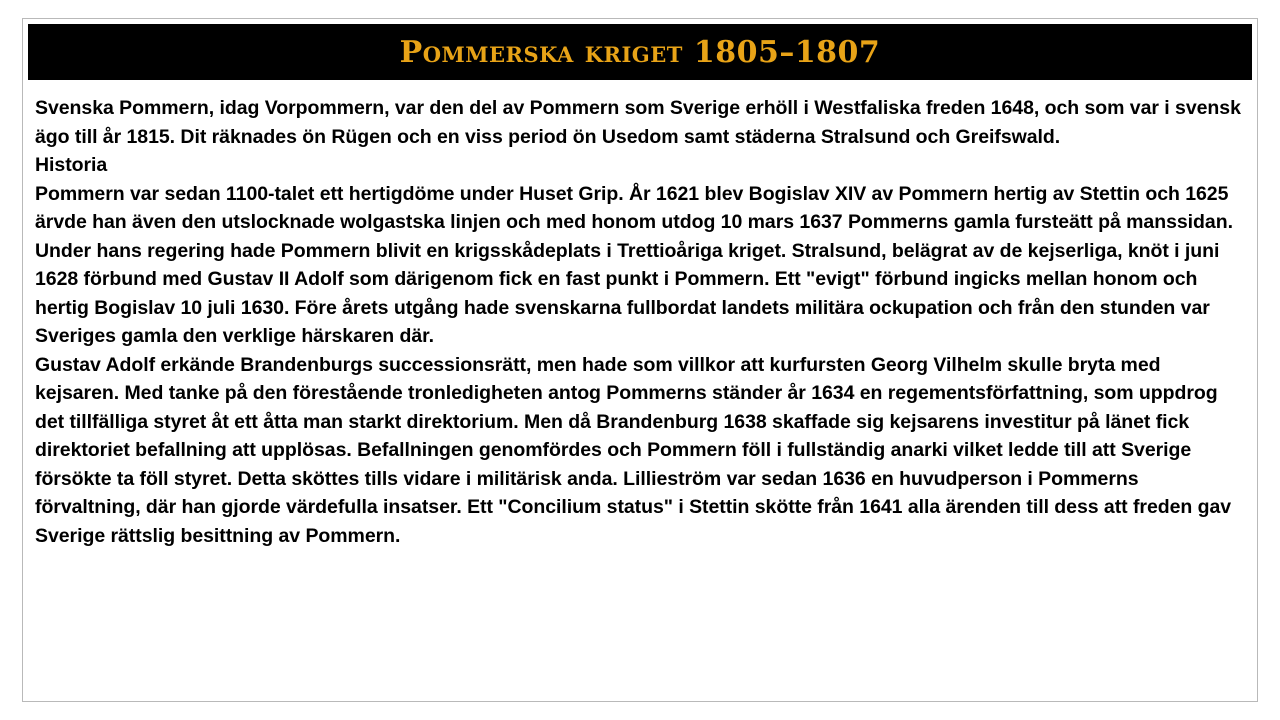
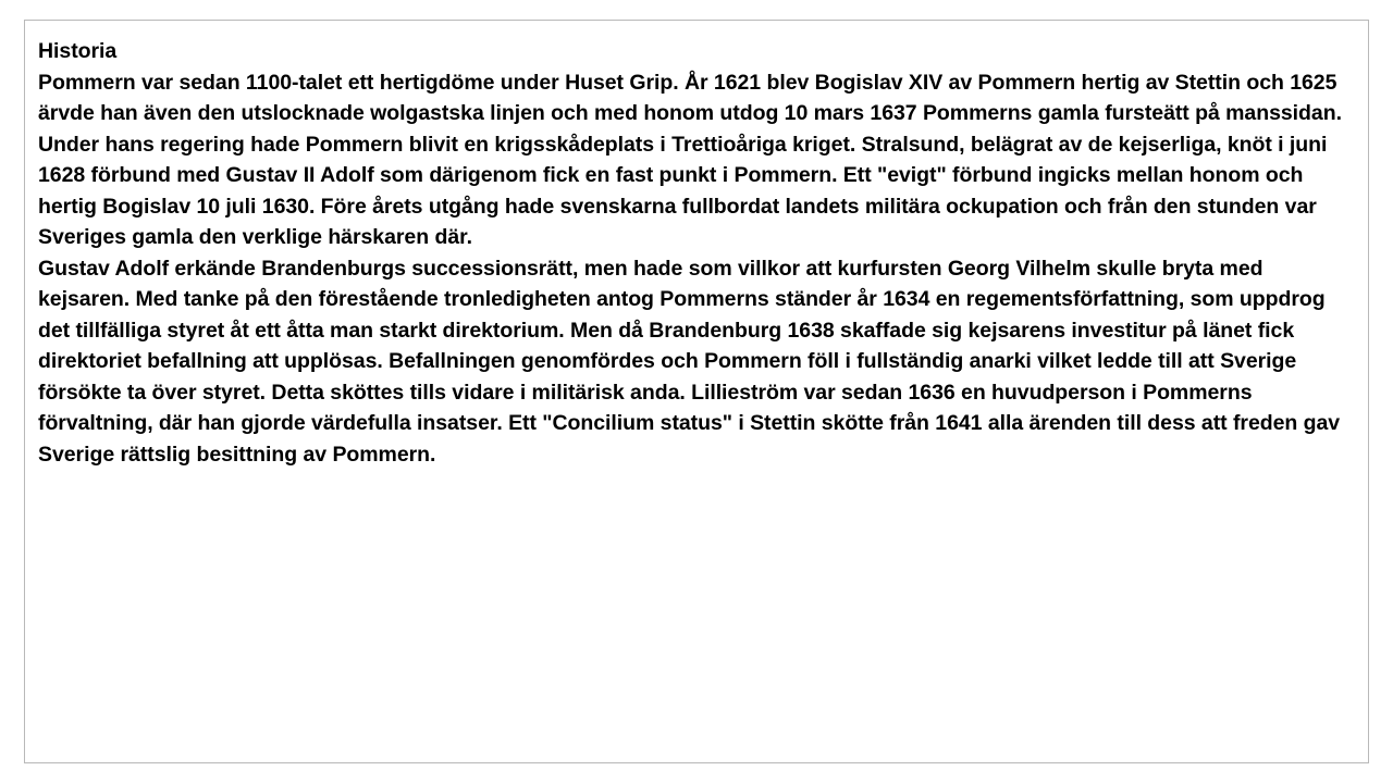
- Pommerska kriget 1805–1807
- Svenska Pommern, idag Vorpommern, var den del av Pommern som Sverige erhöll i Westfaliska freden 1648, och som var i svensk ägo till år 1815. Dit räknades ön Rügen och en viss period ön Usedom samt städerna Stralsund och Greifswald.
  Historia
  Pommern var sedan 1100-talet ett hertigdöme under Huset Grip. År 1621 blev Bogislav XIV av Pommern hertig av Stettin och 1625 ärvde han även den utslocknade wolgastska linjen och med honom utdog 10 mars 1637 Pommerns gamla fursteätt på manssidan. Under hans regering hade Pommern blivit en krigsskådeplats i Trettioåriga kriget. Stralsund, belägrat av de kejserliga, knöt i juni 1628 förbund med Gustav II Adolf som därigenom fick en fast punkt i Pommern. Ett "evigt" förbund ingicks mellan honom och hertig Bogislav 10 juli 1630. Före årets utgång hade svenskarna fullbordat landets militära ockupation och från den stunden var Sveriges gamla den verklige härskaren där.
- Gustav Adolf erkände Brandenburgs successionsrätt, men hade som villkor att kurfursten Georg Vilhelm skulle bryta med kejsaren. Med tanke på den förestående tronledigheten antog Pommerns ständer år 1634 en regementsförfattning, som uppdrog det tillfälliga styret åt ett åtta man starkt direktorium. Men då Brandenburg 1638 skaffade sig kejsarens investitur på länet fick direktoriet befallning att upplösas. Befallningen genomfördes och Pommern föll i fullständig anarki vilket ledde till att Sverige försökte ta föll styret. Detta sköttes tills vidare i militärisk anda. Lillieström var sedan 1636 en huvudperson i Pommerns förvaltning, där han gjorde värdefulla insatser. Ett "Concilium status" i Stettin skötte från 1641 alla ärenden till dess att freden gav Sverige rättslig besittning av Pommern.
+ Gustav Adolf erkände Brandenburgs successionsrätt, men hade som villkor att kurfursten Georg Vilhelm skulle bryta med kejsaren. Med tanke på den förestående tronledigheten antog Pommerns ständer år 1634 en regementsförfattning, som uppdrog det tillfälliga styret åt ett åtta man starkt direktorium. Men då Brandenburg 1638 skaffade sig kejsarens investitur på länet fick direktoriet befallning att upplösas. Befallningen genomfördes och Pommern föll i fullständig anarki vilket ledde till att Sverige försökte ta över styret. Detta sköttes tills vidare i militärisk anda. Lillieström var sedan 1636 en huvudperson i Pommerns förvaltning, där han gjorde värdefulla insatser. Ett "Concilium status" i Stettin skötte från 1641 alla ärenden till dess att freden gav Sverige rättslig besittning av Pommern.
